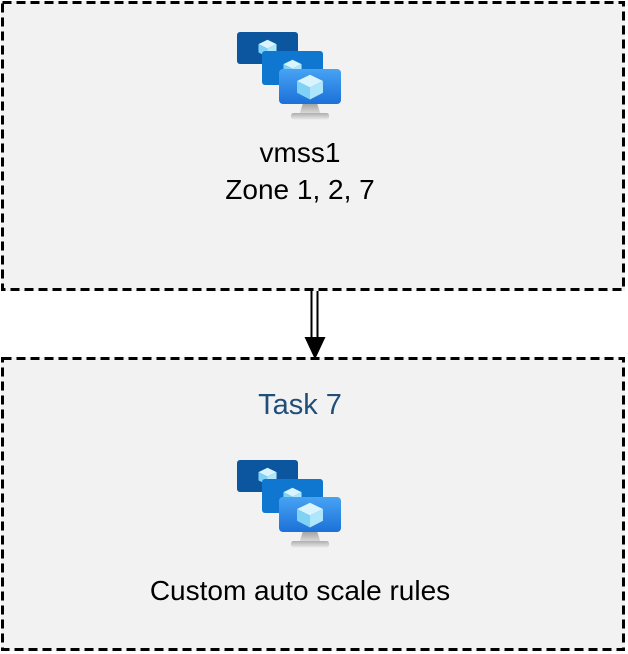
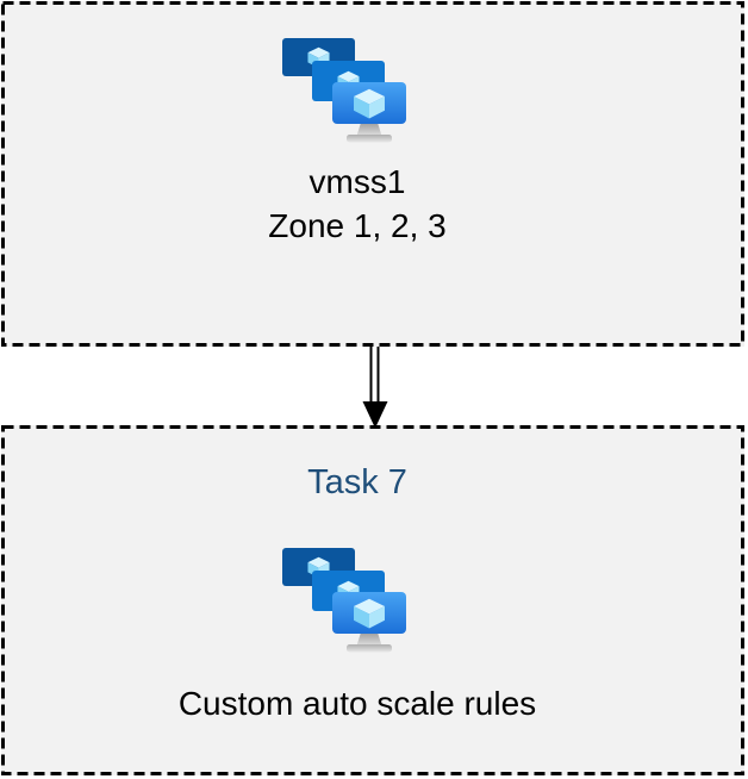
  vmss1
- Zone 1, 2, 7
+ Zone 1, 2, 3
  Task 7
  Custom auto scale rules
